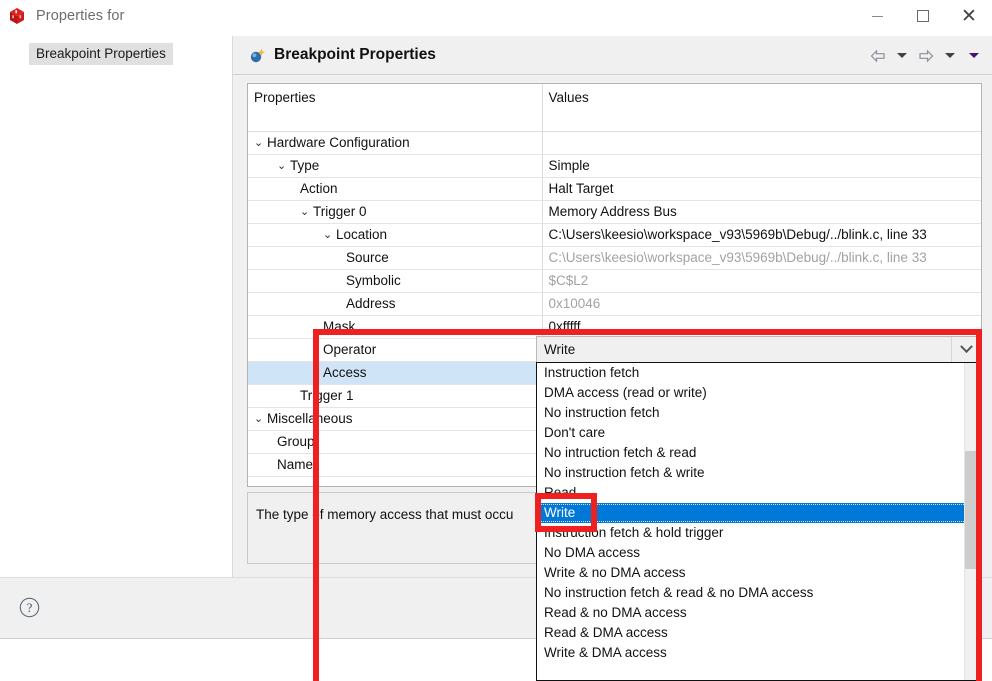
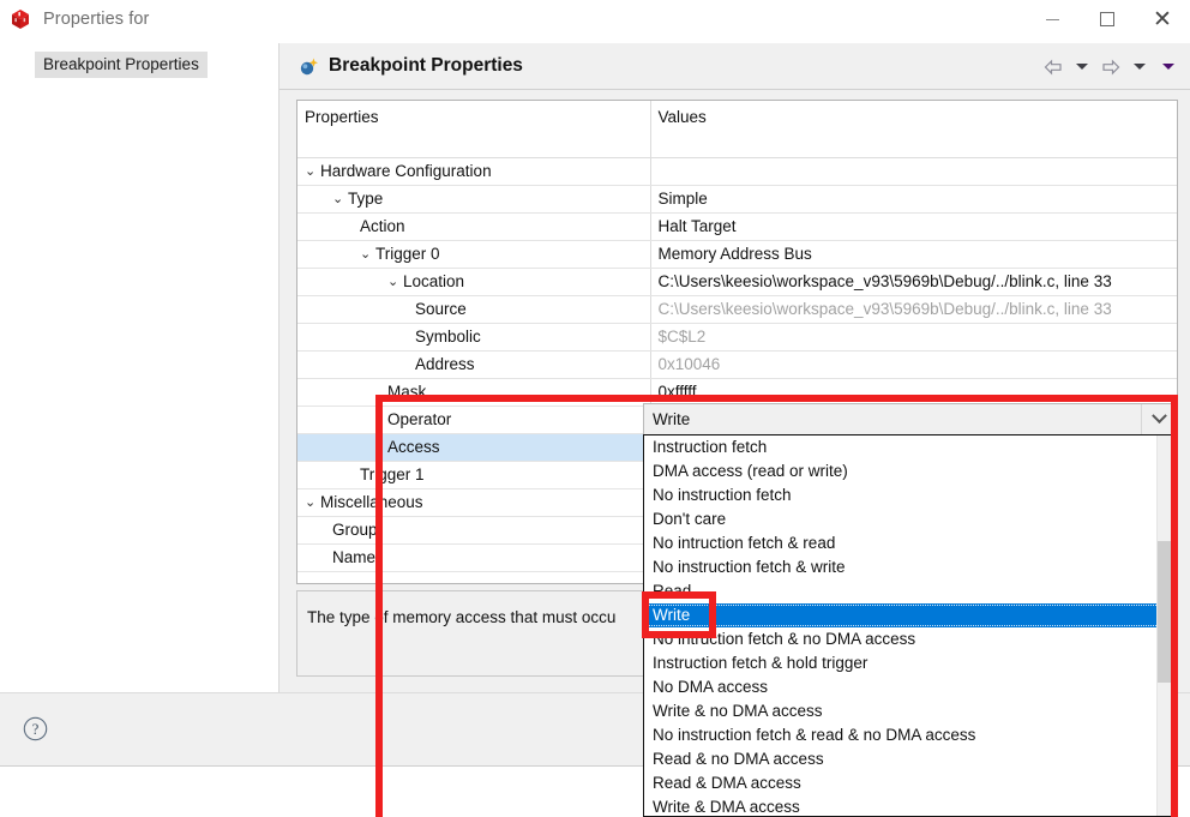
  Properties for
  ✕
  Breakpoint Properties
  Breakpoint Properties
  Properties	Values
  ⌄ Hardware Configuration
  ⌄ Type	Simple
  Action	Halt Target
  ⌄ Trigger 0	Memory Address Bus
  ⌄ Location	C:\Users\keesio\workspace_v93\5969b\Debug/../blink.c, line 33
  Source	C:\Users\keesio\workspace_v93\5969b\Debug/../blink.c, line 33
  Symbolic	$C$L2
  Address	0x10046
  Mask	0xfffff
  Operator
  Trigger 1
  ⌄ Miscellaneous
  Group
  Name
  The type of memory access that must occu
  ?
  Write
  Instruction fetch
  DMA access (read or write)
  No instruction fetch
  Don't care
  No intruction fetch & read
  No instruction fetch & write
  Read
  Write
+ No intruction fetch & no DMA access
  Instruction fetch & hold trigger
  No DMA access
  Write & no DMA access
  No instruction fetch & read & no DMA access
  Read & no DMA access
  Read & DMA access
  Write & DMA access
